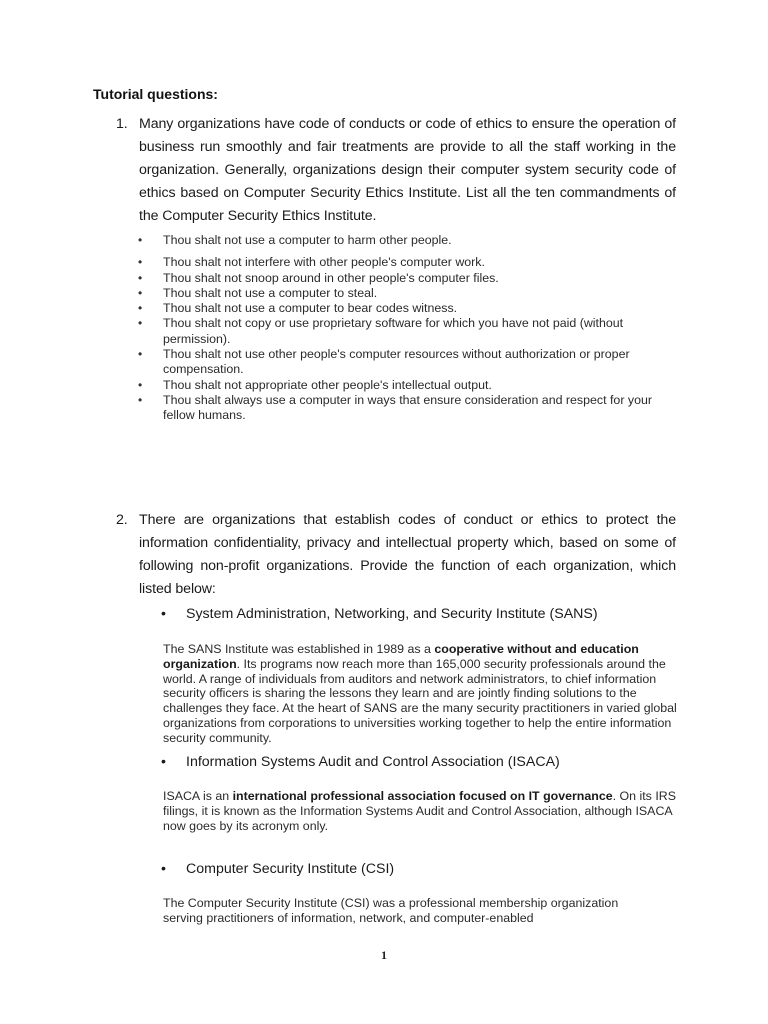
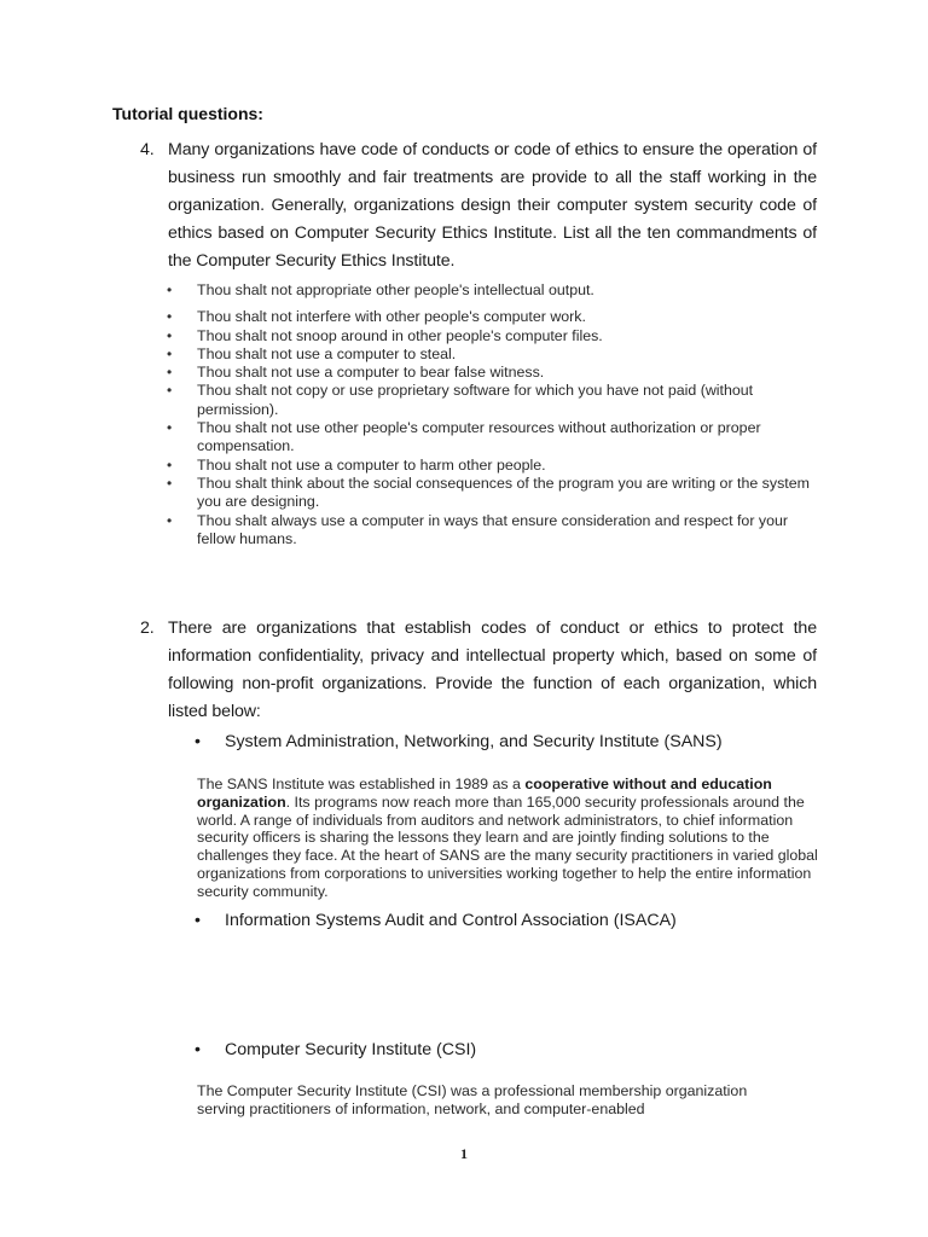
  Tutorial questions:
- 1.
+ 4.
  Many organizations have code of conducts or code of ethics to ensure the operation of business run smoothly and fair treatments are provide to all the staff working in the organization. Generally, organizations design their computer system security code of ethics based on Computer Security Ethics Institute. List all the ten commandments of the Computer Security Ethics Institute.
- Thou shalt not use a computer to harm other people.
+ Thou shalt not appropriate other people's intellectual output.
  Thou shalt not interfere with other people's computer work.
  Thou shalt not snoop around in other people's computer files.
  Thou shalt not use a computer to steal.
- Thou shalt not use a computer to bear codes witness.
+ Thou shalt not use a computer to bear false witness.
  Thou shalt not copy or use proprietary software for which you have not paid (without permission).
  Thou shalt not use other people's computer resources without authorization or proper compensation.
- Thou shalt not appropriate other people's intellectual output.
+ Thou shalt not use a computer to harm other people.
+ Thou shalt think about the social consequences of the program you are writing or the system you are designing.
  Thou shalt always use a computer in ways that ensure consideration and respect for your fellow humans.
  2.
  There are organizations that establish codes of conduct or ethics to protect the information confidentiality, privacy and intellectual property which, based on some of following non-profit organizations. Provide the function of each organization, which listed below:
  •
  System Administration, Networking, and Security Institute (SANS)
  The SANS Institute was established in 1989 as a cooperative without and education organization. Its programs now reach more than 165,000 security professionals around the world. A range of individuals from auditors and network administrators, to chief information security officers is sharing the lessons they learn and are jointly finding solutions to the challenges they face. At the heart of SANS are the many security practitioners in varied global organizations from corporations to universities working together to help the entire information security community.
  •
  Information Systems Audit and Control Association (ISACA)
- ISACA is an international professional association focused on IT governance. On its IRS filings, it is known as the Information Systems Audit and Control Association, although ISACA now goes by its acronym only.
  •
  Computer Security Institute (CSI)
  The Computer Security Institute (CSI) was a professional membership organization serving practitioners of information, network, and computer-enabled
  1
